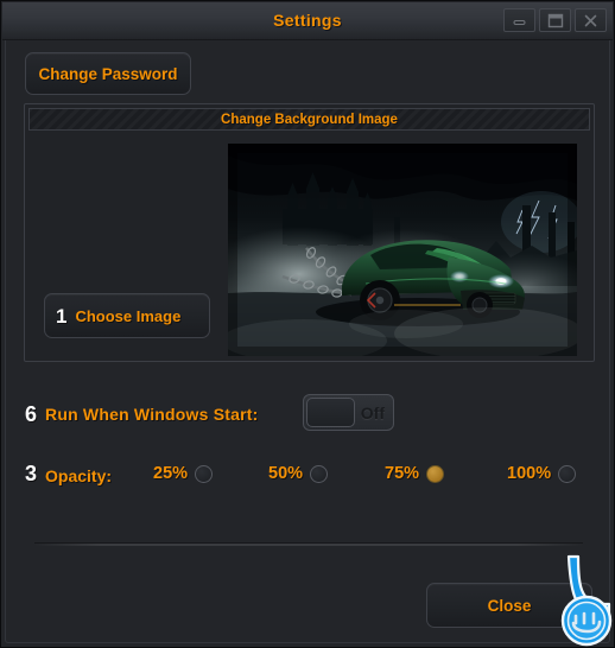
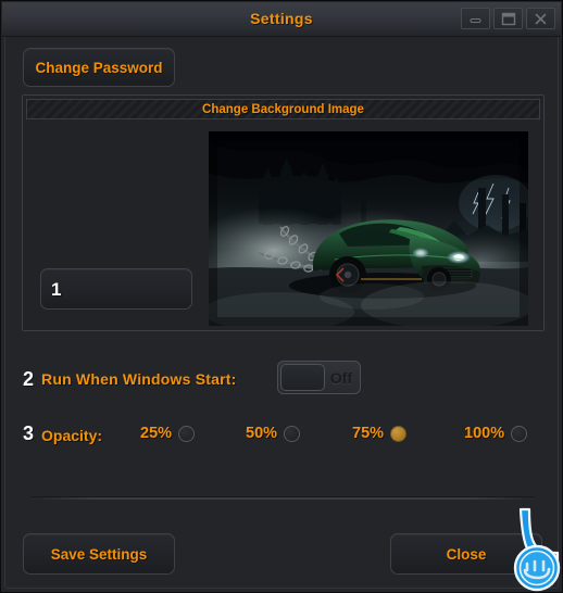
  Settings
  Change Password
  Change Background Image
  1
- Choose Image
- 6
+ 2
  Run When Windows Start:
  Off
  3
  Opacity:
  25%
  50%
  75%
  100%
+ Save Settings
  Close
